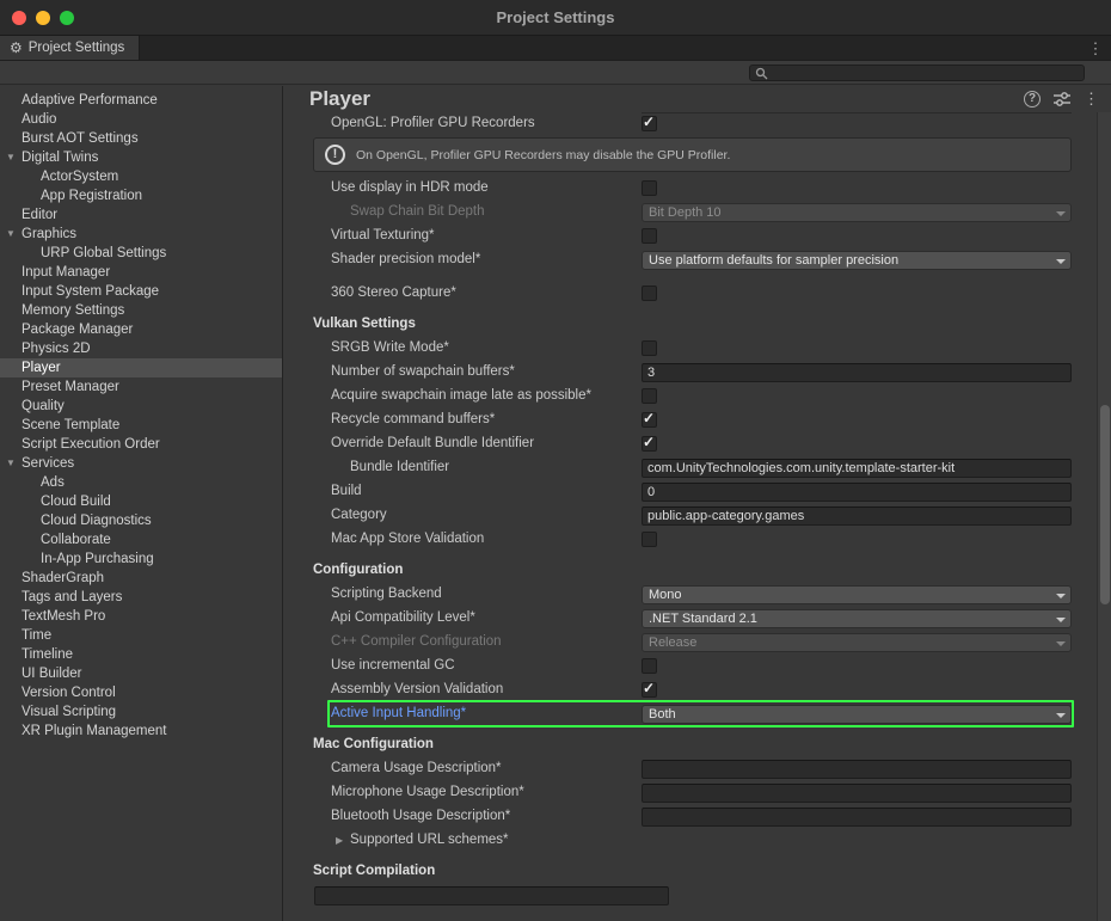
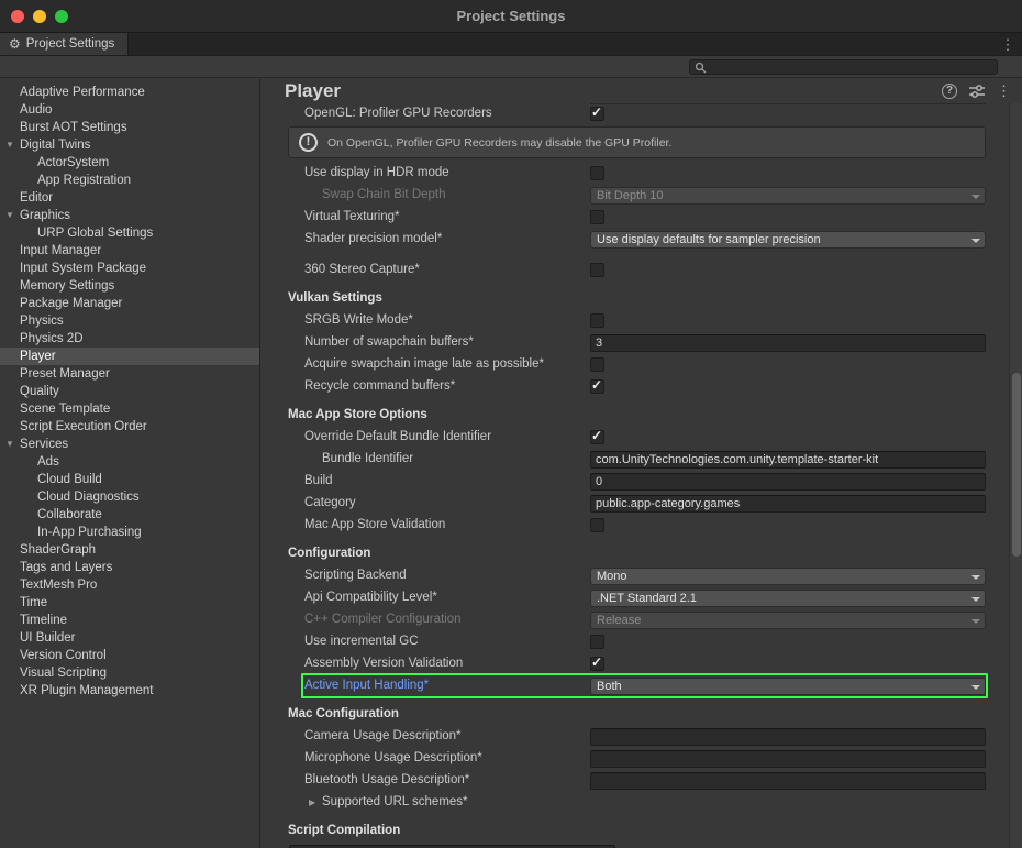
  Project Settings
  ⚙
  Project Settings
  ⋮
  Adaptive Performance
  Audio
  Burst AOT Settings
  ▼
  Digital Twins
  ActorSystem
  App Registration
  Editor
  ▼
  Graphics
  URP Global Settings
  Input Manager
  Input System Package
  Memory Settings
  Package Manager
+ Physics
  Physics 2D
  Player
  Preset Manager
  Quality
  Scene Template
  Script Execution Order
  ▼
  Services
  Ads
  Cloud Build
  Cloud Diagnostics
  Collaborate
  In-App Purchasing
  ShaderGraph
  Tags and Layers
  TextMesh Pro
  Time
  Timeline
  UI Builder
  Version Control
  Visual Scripting
  XR Plugin Management
  Player
  ?
  ⋮
  OpenGL: Profiler GPU Recorders
  ✓
  !
  On OpenGL, Profiler GPU Recorders may disable the GPU Profiler.
  Use display in HDR mode
  Swap Chain Bit Depth
  Bit Depth 10
  Virtual Texturing*
  Shader precision model*
- Use platform defaults for sampler precision
+ Use display defaults for sampler precision
  360 Stereo Capture*
  Vulkan Settings
  SRGB Write Mode*
  Number of swapchain buffers*
  3
  Acquire swapchain image late as possible*
  Recycle command buffers*
  ✓
+ Mac App Store Options
  Override Default Bundle Identifier
  ✓
  Bundle Identifier
  com.UnityTechnologies.com.unity.template-starter-kit
  Build
  0
  Category
  public.app-category.games
  Mac App Store Validation
  Configuration
  Scripting Backend
  Mono
  Api Compatibility Level*
  .NET Standard 2.1
  C++ Compiler Configuration
  Release
  Use incremental GC
  Assembly Version Validation
  ✓
  Active Input Handling*
  Both
  Mac Configuration
  Camera Usage Description*
  Microphone Usage Description*
  Bluetooth Usage Description*
  ▶
  Supported URL schemes*
  Script Compilation
